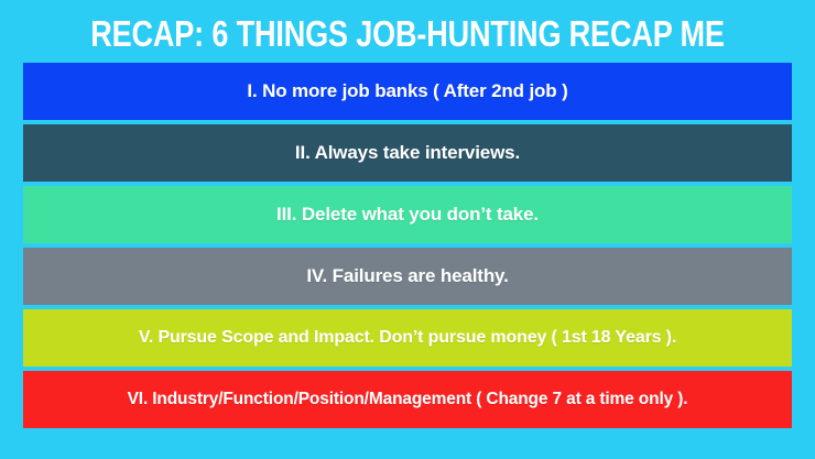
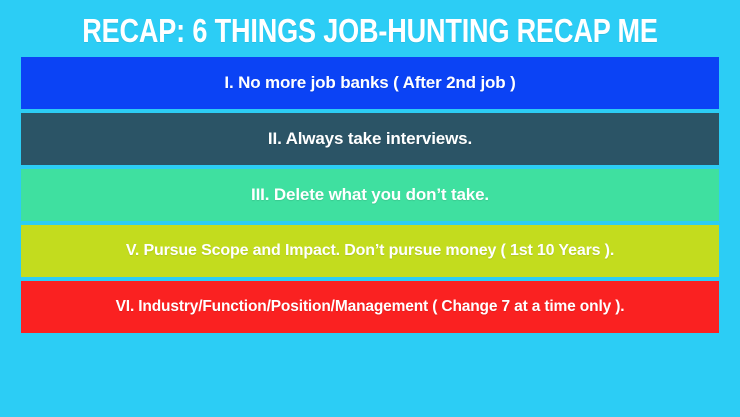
  RECAP: 6 THINGS JOB-HUNTING RECAP ME
  I. No more job banks ( After 2nd job )
  II. Always take interviews.
  III. Delete what you don’t take.
- IV. Failures are healthy.
- V. Pursue Scope and Impact. Don’t pursue money ( 1st 18 Years ).
+ V. Pursue Scope and Impact. Don’t pursue money ( 1st 10 Years ).
  VI. Industry/Function/Position/Management ( Change 7 at a time only ).
